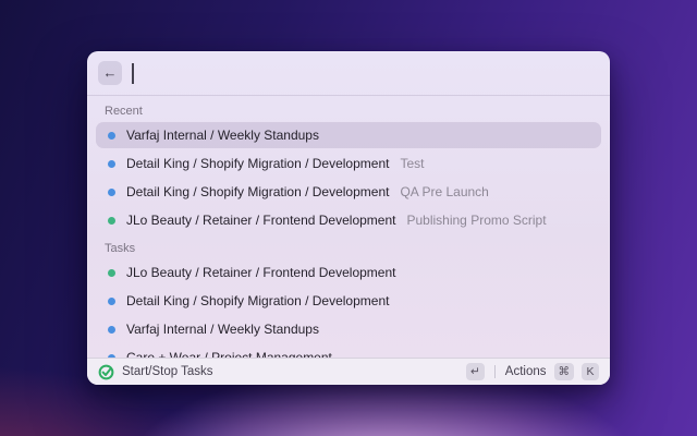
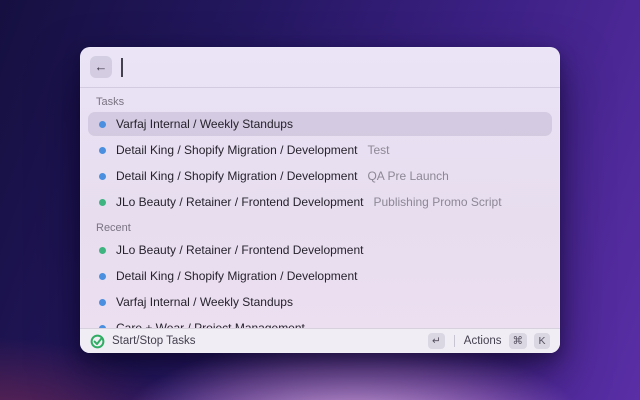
  ←
- Recent
+ Tasks
  Varfaj Internal / Weekly Standups
  Detail King / Shopify Migration / Development
  Test
  Detail King / Shopify Migration / Development
  QA Pre Launch
  JLo Beauty / Retainer / Frontend Development
  Publishing Promo Script
- Tasks
+ Recent
  JLo Beauty / Retainer / Frontend Development
  Detail King / Shopify Migration / Development
  Varfaj Internal / Weekly Standups
  Start/Stop Tasks
  ↵
  Actions
  ⌘
  K
